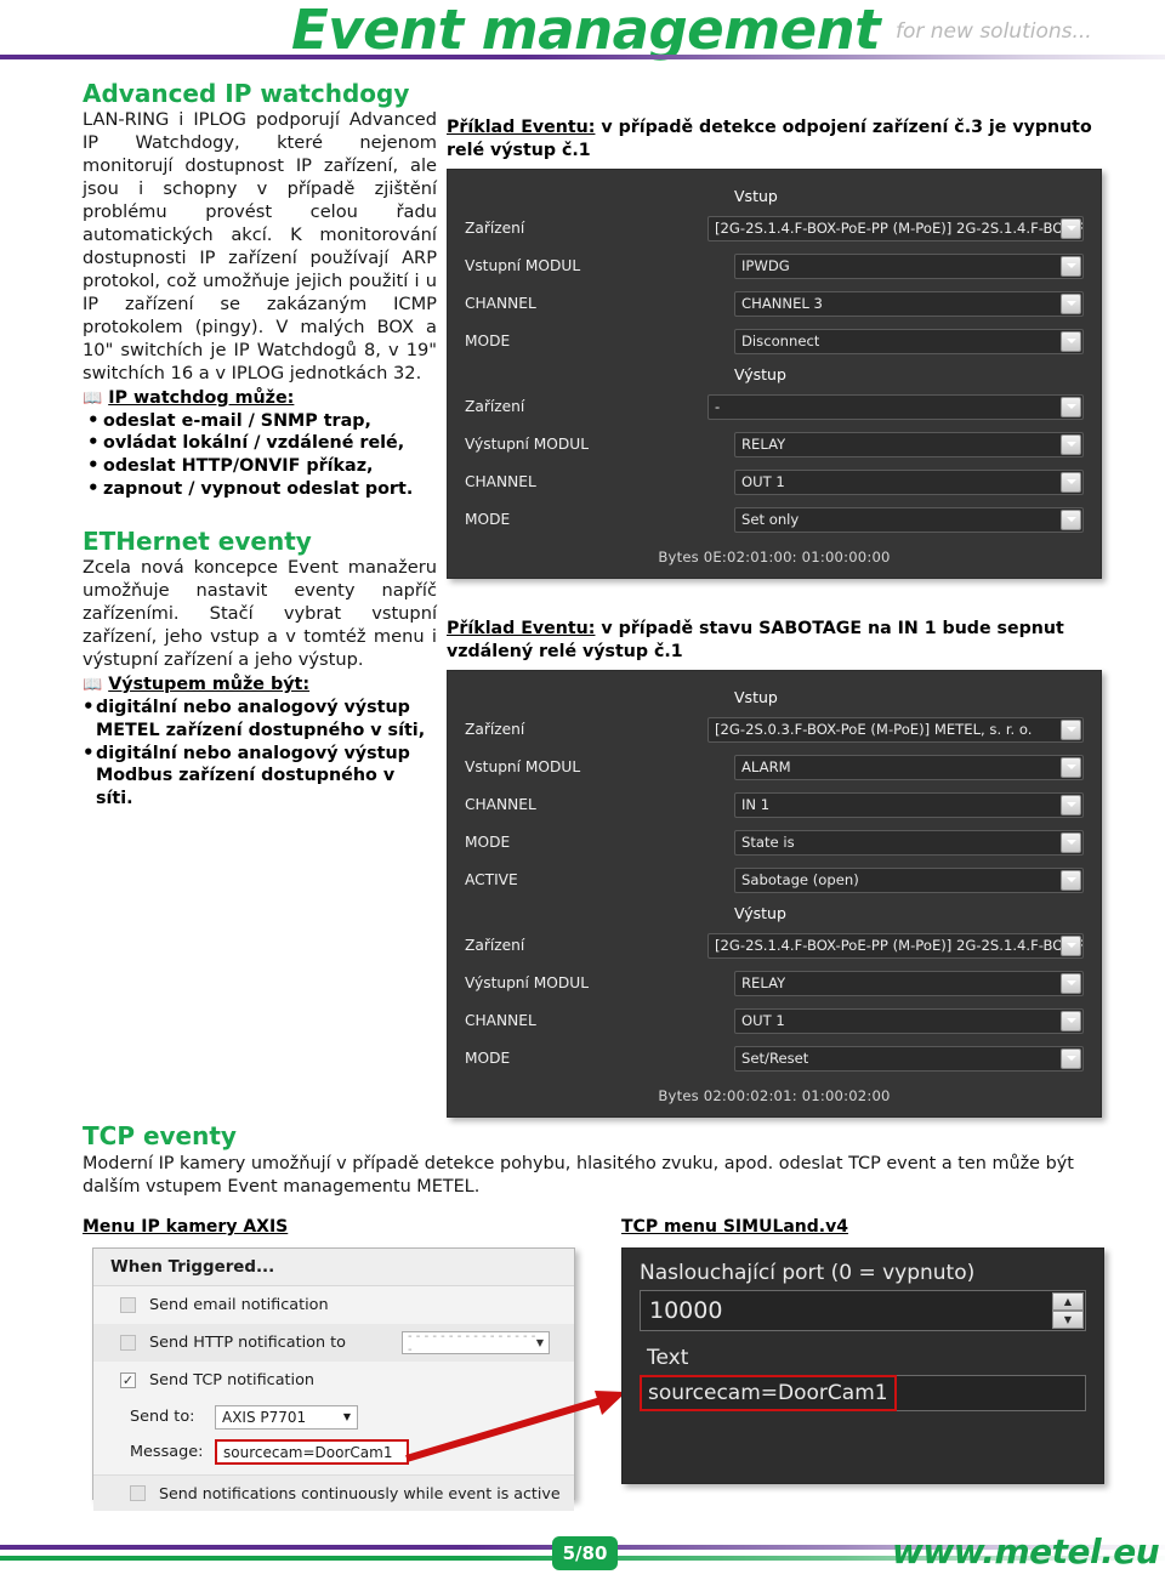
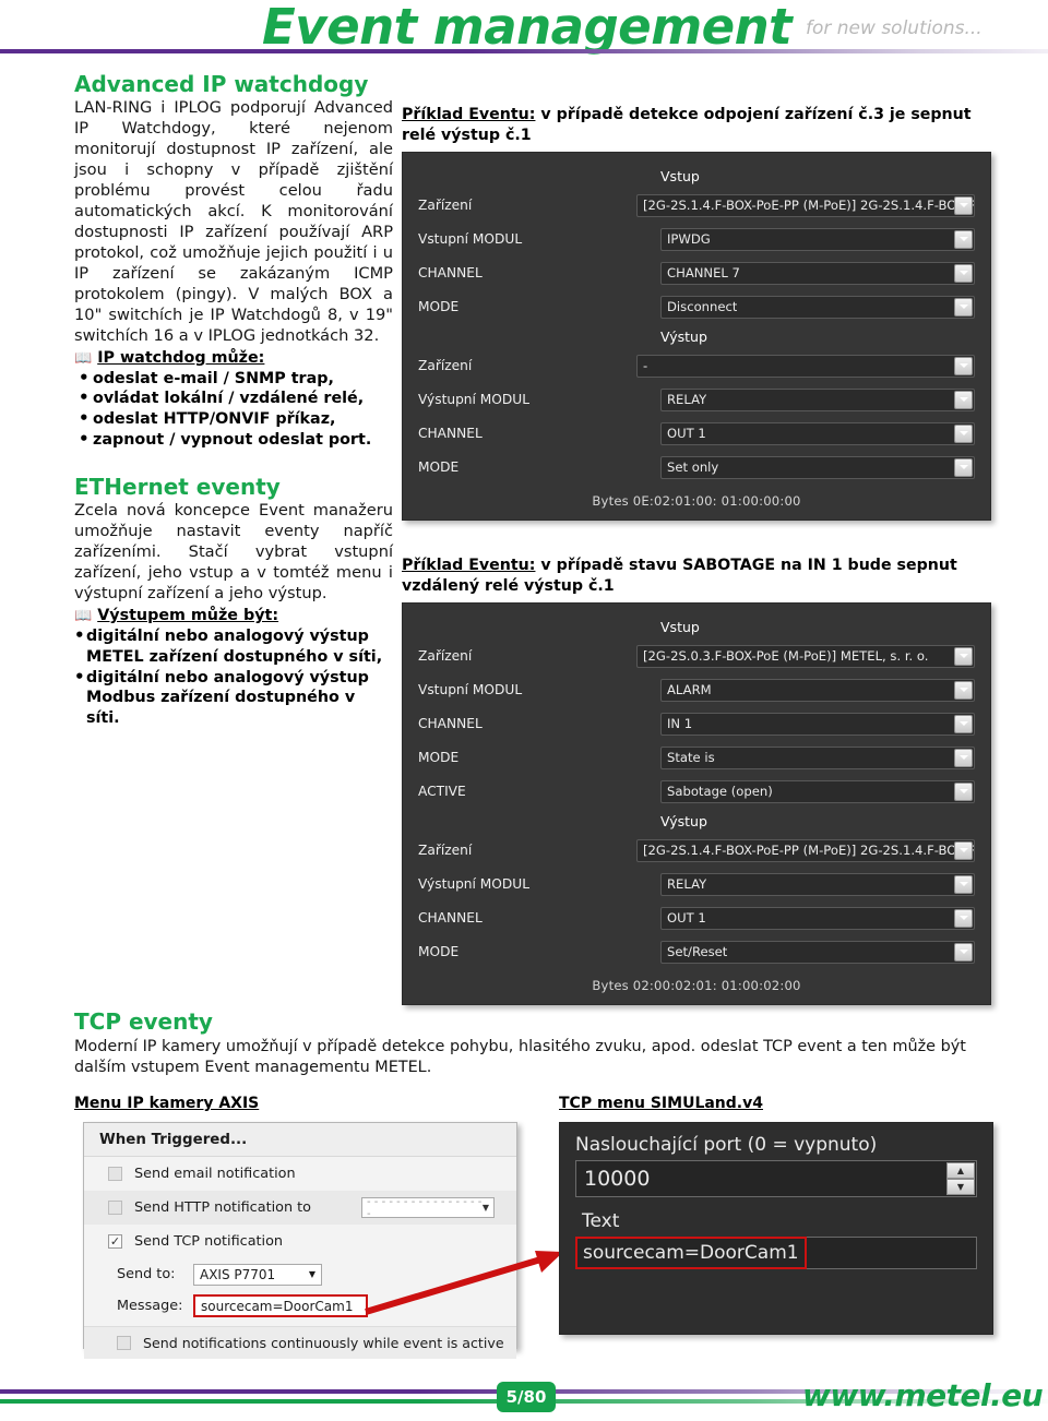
  Event management
  for new solutions...
  Advanced IP watchdogy
  LAN-RING i IPLOG podporují Advanced IP Watchdogy, které nejenom monitorují dostupnost IP zařízení, ale jsou i schopny v případě zjištění problému provést celou řadu automatických akcí. K monitorování dostupnosti IP zařízení používají ARP protokol, což umožňuje jejich použití i u IP zařízení se zakázaným ICMP protokolem (pingy). V malých BOX a 10" switchích je IP Watchdogů 8, v 19" switchích 16 a v IPLOG jednotkách 32.
  📖
  IP watchdog může:
  odeslat e-mail / SNMP trap,
  ovládat lokální / vzdálené relé,
  odeslat HTTP/ONVIF příkaz,
  zapnout / vypnout odeslat port.
  ETHernet eventy
  Zcela nová koncepce Event manažeru umožňuje nastavit eventy napříč zařízeními. Stačí vybrat vstupní zařízení, jeho vstup a v tomtéž menu i výstupní zařízení a jeho výstup.
  📖
  Výstupem může být:
  digitální nebo analogový výstup METEL zařízení dostupného v síti,
  digitální nebo analogový výstup Modbus zařízení dostupného v síti.
- Příklad Eventu: v případě detekce odpojení zařízení č.3 je vypnuto relé výstup č.1
+ Příklad Eventu: v případě detekce odpojení zařízení č.3 je sepnut relé výstup č.1
  Vstup
  Zařízení
  [2G-2S.1.4.F-BOX-PoE-PP (M-PoE)] 2G-2S.1.4.F-BO
  Vstupní MODUL
  IPWDG
  CHANNEL
- CHANNEL 3
+ CHANNEL 7
  MODE
  Disconnect
  Výstup
  Zařízení
  -
  Výstupní MODUL
  RELAY
  CHANNEL
  OUT 1
  MODE
  Set only
  Bytes 0E:02:01:00: 01:00:00:00
  Příklad Eventu: v případě stavu SABOTAGE na IN 1 bude sepnut vzdálený relé výstup č.1
  Vstup
  Zařízení
  [2G-2S.0.3.F-BOX-PoE (M-PoE)] METEL, s. r. o.
  Vstupní MODUL
  ALARM
  CHANNEL
  IN 1
  MODE
  State is
  ACTIVE
  Sabotage (open)
  Výstup
  Zařízení
  [2G-2S.1.4.F-BOX-PoE-PP (M-PoE)] 2G-2S.1.4.F-BO
  Výstupní MODUL
  RELAY
  CHANNEL
  OUT 1
  MODE
  Set/Reset
  Bytes 02:00:02:01: 01:00:02:00
  TCP eventy
  Moderní IP kamery umožňují v případě detekce pohybu, hlasitého zvuku, apod. odeslat TCP event a ten může být dalším vstupem Event managementu METEL.
  Menu IP kamery AXIS
  TCP menu SIMULand.v4
  When Triggered...
  Send email notification
  Send HTTP notification to
  - - - - - - - - - - - - - - - - -
  ▼
  ✓
  Send TCP notification
  Send to:
  AXIS P7701
  ▼
  Message:
  sourcecam=DoorCam1
  Send notifications continuously while event is active
  Naslouchající port (0 = vypnuto)
  10000
  ▲
  ▼
  Text
  sourcecam=DoorCam1
  5/80
  www.metel.eu
